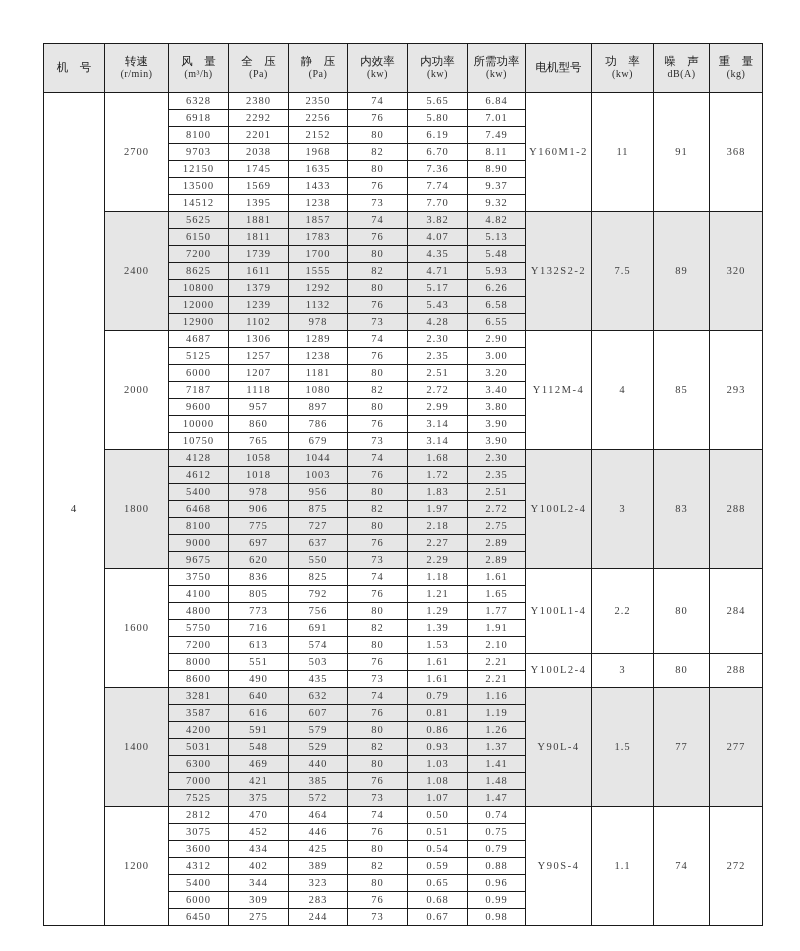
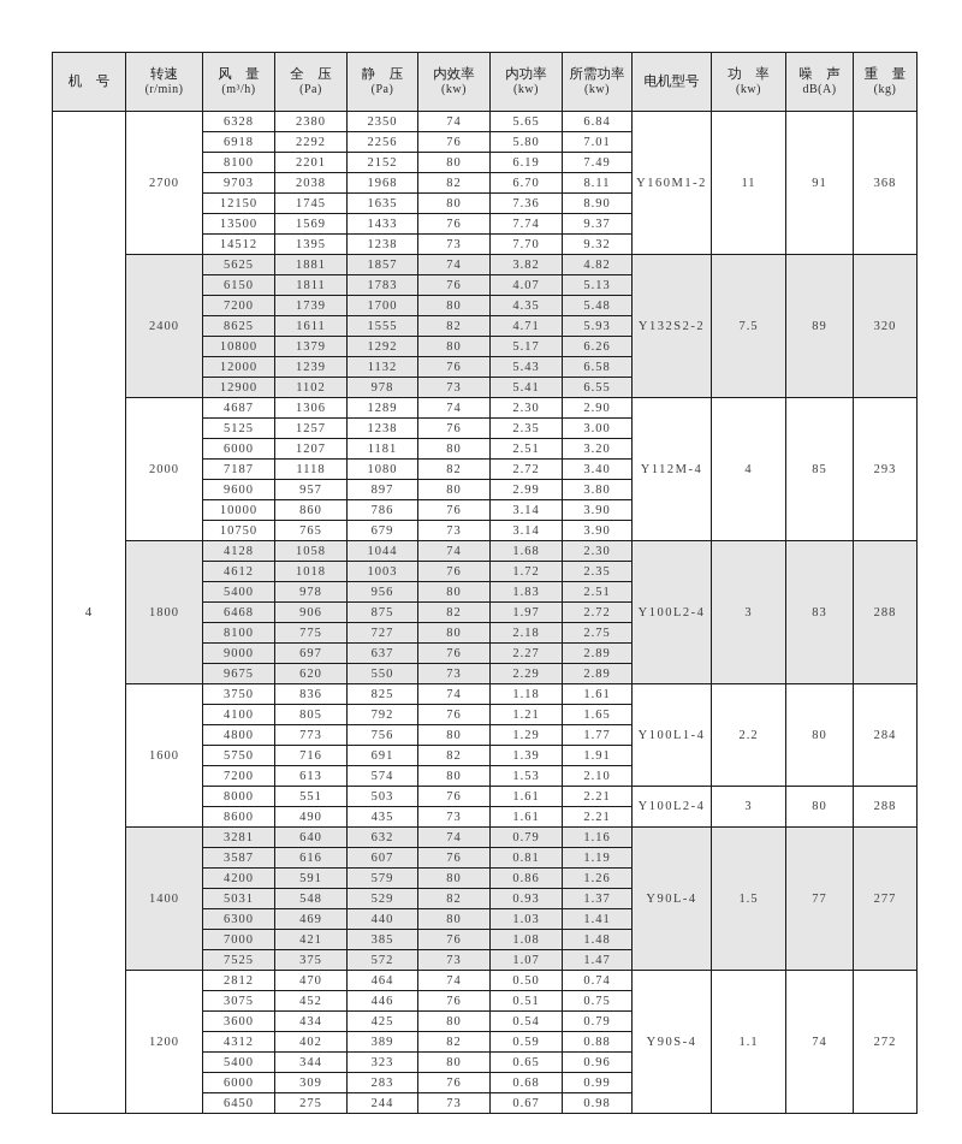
  机 号	转速(r/min)	风 量(m³/h)	全 压(Pa)	静 压(Pa)	内效率(kw)	内功率(kw)	所需功率(kw)	电机型号	功 率(kw)	噪 声dB(A)	重 量(kg)
  4	2700	6328	2380	2350	74	5.65	6.84	Y160M1-2	11	91	368
  6918	2292	2256	76	5.80	7.01
  8100	2201	2152	80	6.19	7.49
  9703	2038	1968	82	6.70	8.11
  12150	1745	1635	80	7.36	8.90
  13500	1569	1433	76	7.74	9.37
  14512	1395	1238	73	7.70	9.32
  2400	5625	1881	1857	74	3.82	4.82	Y132S2-2	7.5	89	320
  6150	1811	1783	76	4.07	5.13
  7200	1739	1700	80	4.35	5.48
  8625	1611	1555	82	4.71	5.93
  10800	1379	1292	80	5.17	6.26
  12000	1239	1132	76	5.43	6.58
- 12900	1102	978	73	4.28	6.55
+ 12900	1102	978	73	5.41	6.55
  2000	4687	1306	1289	74	2.30	2.90	Y112M-4	4	85	293
  5125	1257	1238	76	2.35	3.00
  6000	1207	1181	80	2.51	3.20
  7187	1118	1080	82	2.72	3.40
  9600	957	897	80	2.99	3.80
  10000	860	786	76	3.14	3.90
  10750	765	679	73	3.14	3.90
  1800	4128	1058	1044	74	1.68	2.30	Y100L2-4	3	83	288
  4612	1018	1003	76	1.72	2.35
  5400	978	956	80	1.83	2.51
  6468	906	875	82	1.97	2.72
  8100	775	727	80	2.18	2.75
  9000	697	637	76	2.27	2.89
  9675	620	550	73	2.29	2.89
  1600	3750	836	825	74	1.18	1.61	Y100L1-4	2.2	80	284
  4100	805	792	76	1.21	1.65
  4800	773	756	80	1.29	1.77
  5750	716	691	82	1.39	1.91
  7200	613	574	80	1.53	2.10
  8000	551	503	76	1.61	2.21	Y100L2-4	3	80	288
  8600	490	435	73	1.61	2.21
  1400	3281	640	632	74	0.79	1.16	Y90L-4	1.5	77	277
  3587	616	607	76	0.81	1.19
  4200	591	579	80	0.86	1.26
  5031	548	529	82	0.93	1.37
  6300	469	440	80	1.03	1.41
  7000	421	385	76	1.08	1.48
  7525	375	572	73	1.07	1.47
  1200	2812	470	464	74	0.50	0.74	Y90S-4	1.1	74	272
  3075	452	446	76	0.51	0.75
  3600	434	425	80	0.54	0.79
  4312	402	389	82	0.59	0.88
  5400	344	323	80	0.65	0.96
  6000	309	283	76	0.68	0.99
  6450	275	244	73	0.67	0.98
